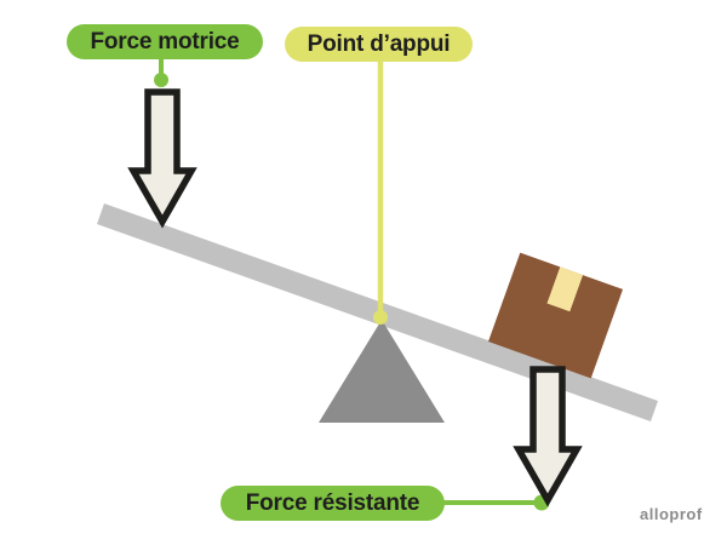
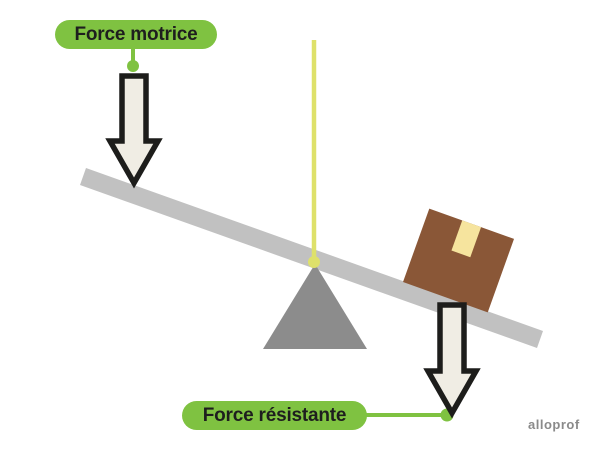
  Force motrice
- Point d’appui
  Force résistante
  alloprof
